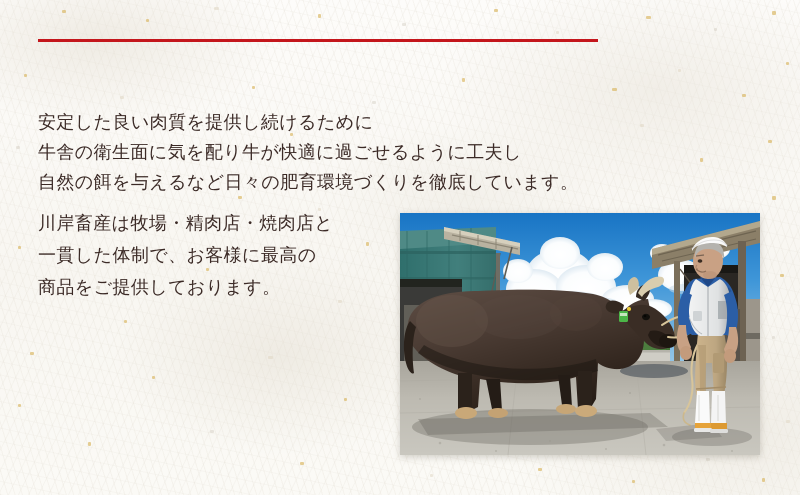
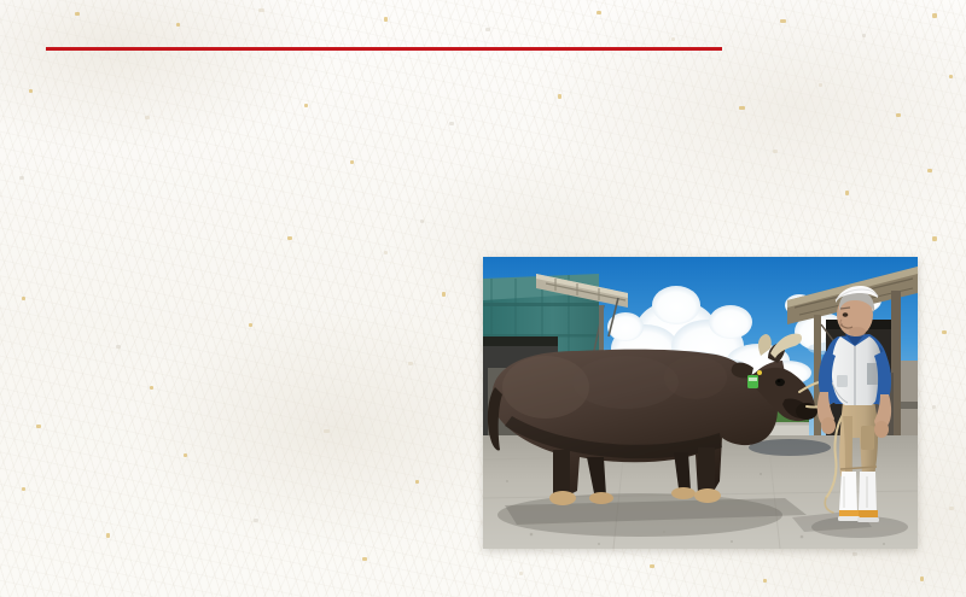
- 安定した良い肉質を提供し続けるために
- 牛舎の衛生面に気を配り牛が快適に過ごせるように工夫し
- 自然の餌を与えるなど日々の肥育環境づくりを徹底しています。
- 川岸畜産は牧場・精肉店・焼肉店と
- 一貫した体制で、お客様に最高の
- 商品をご提供しております。
